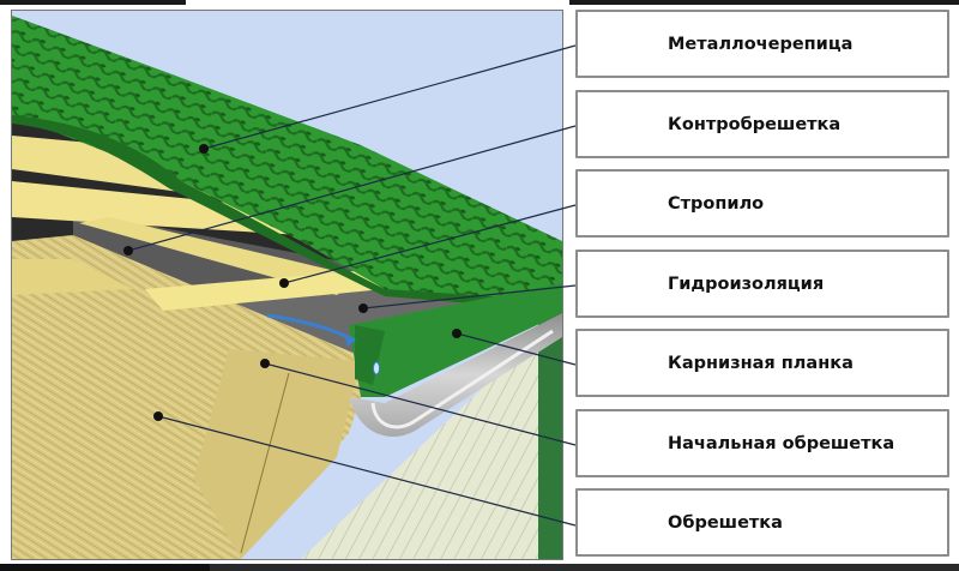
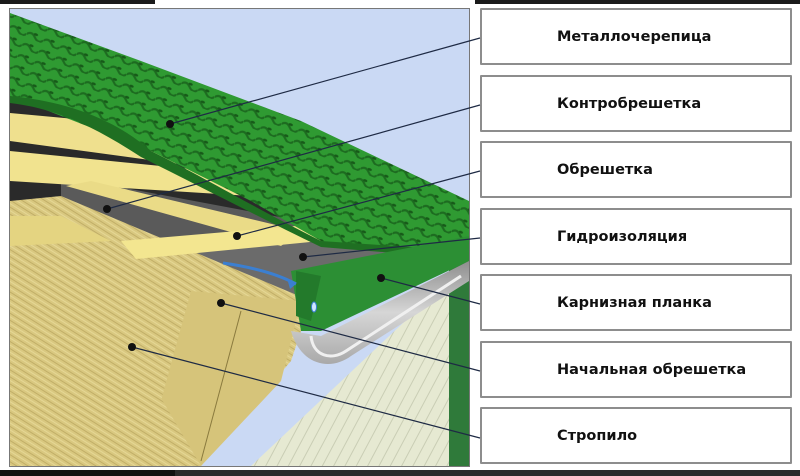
  Металлочерепица
  Контробрешетка
- Стропило
+ Обрешетка
  Гидроизоляция
  Карнизная планка
  Начальная обрешетка
- Обрешетка
+ Стропило
